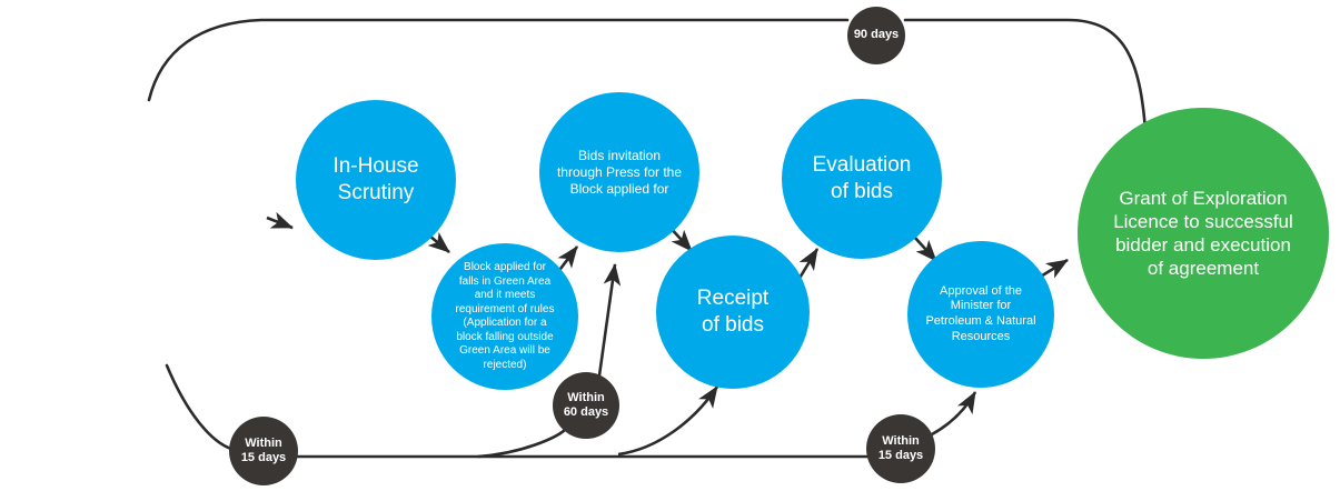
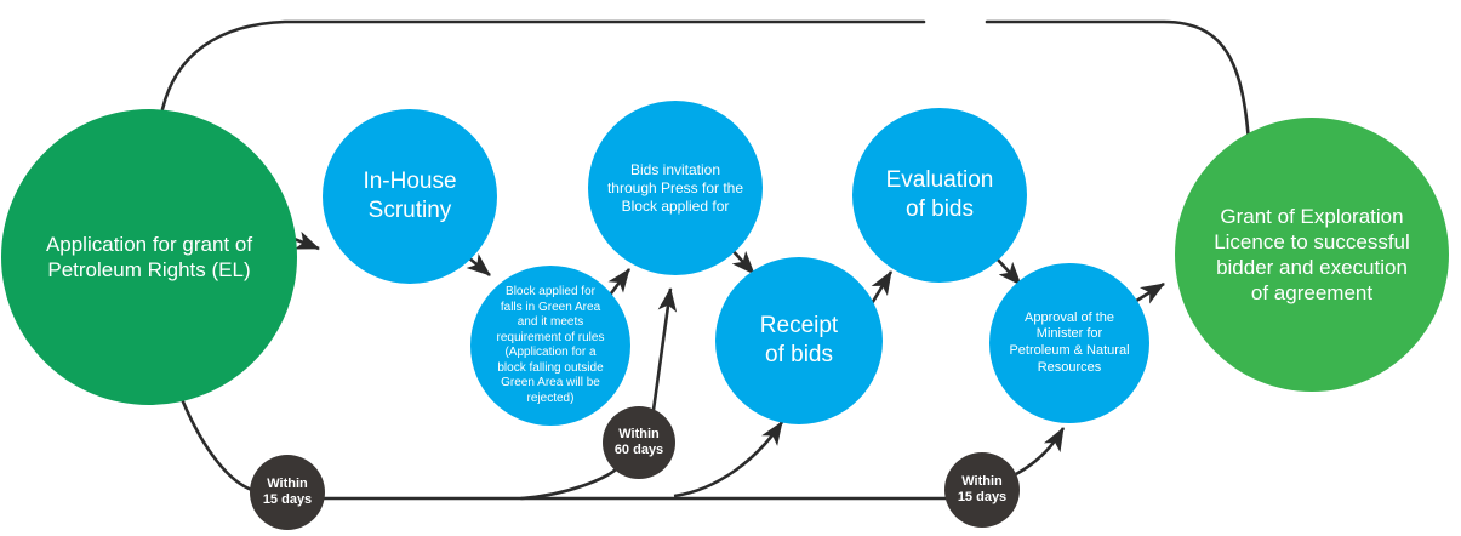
+ Application for grant of
+ Petroleum Rights (EL)
  In-House
  Scrutiny
  Block applied for
  falls in Green Area
  and it meets
  requirement of rules
  (Application for a
  block falling outside
  Green Area will be
  rejected)
  Bids invitation
  through Press for the
  Block applied for
  Receipt
  of bids
  Evaluation
  of bids
  Approval of the
  Minister for
  Petroleum & Natural
  Resources
  Grant of Exploration
  Licence to successful
  bidder and execution
  of agreement
- 90 days
  Within
  60 days
  Within
  15 days
  Within
  15 days
